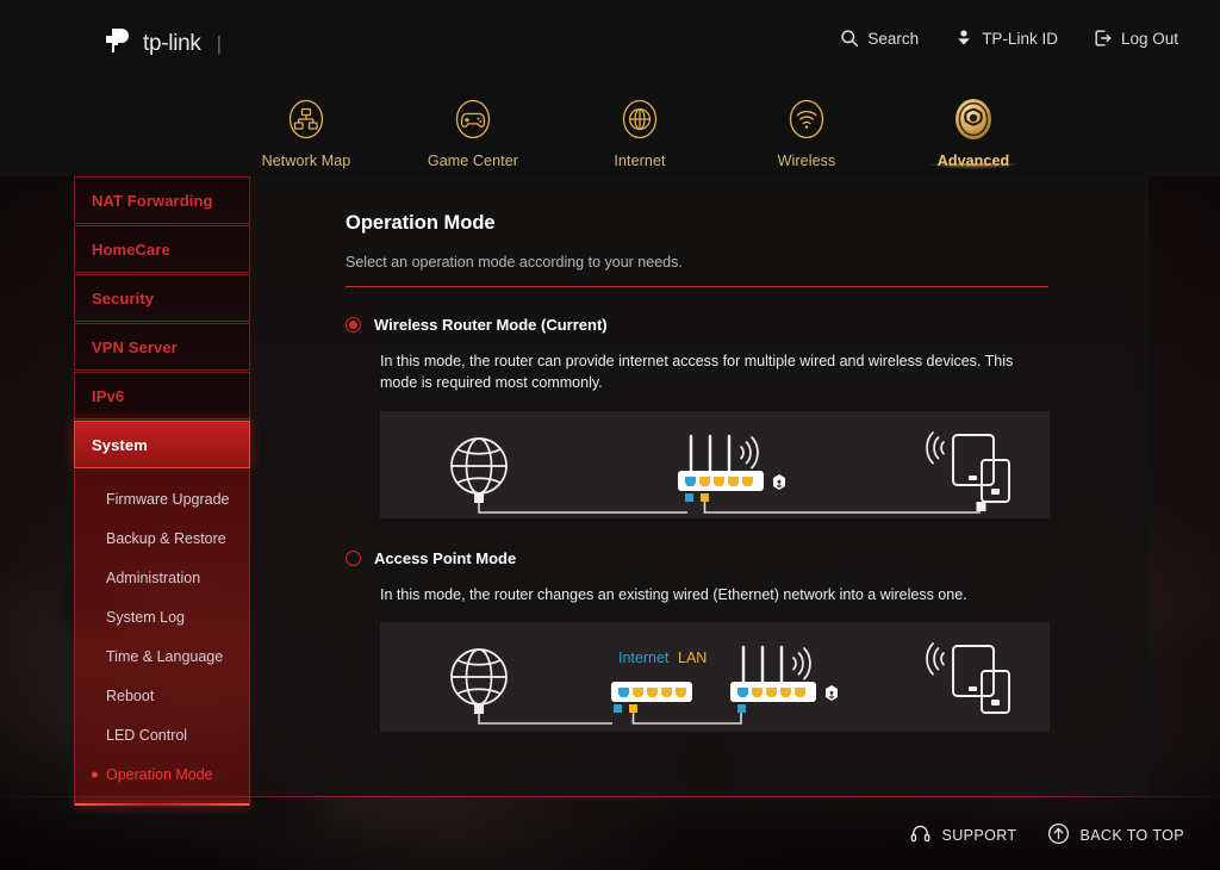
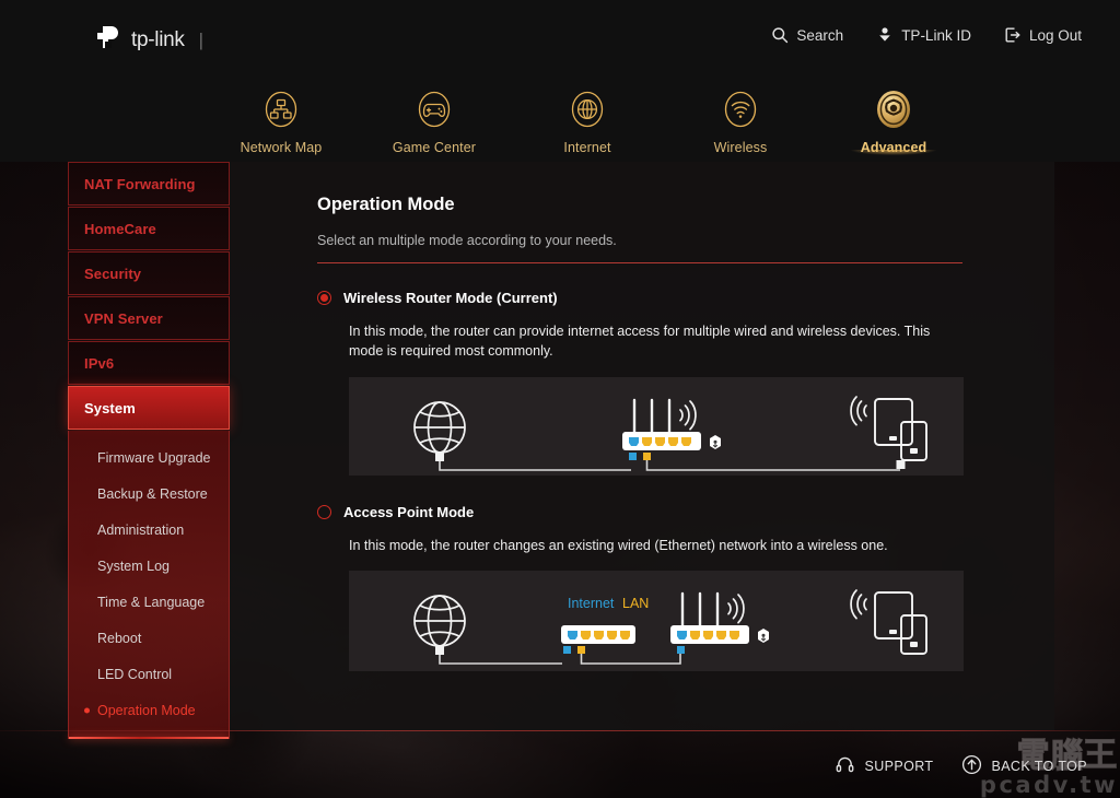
  tp-link
  |
  Search
  TP-Link ID
  Log Out
  Network Map
  Game Center
  Internet
  Wireless
  Advanced
  NAT Forwarding
  HomeCare
  Security
  VPN Server
  IPv6
  System
  Firmware Upgrade
  Backup & Restore
  Administration
  System Log
  Time & Language
  Reboot
  LED Control
  Operation Mode
  Operation Mode
- Select an operation mode according to your needs.
+ Select an multiple mode according to your needs.
  Wireless Router Mode (Current)
  In this mode, the router can provide internet access for multiple wired and wireless devices. This mode is required most commonly.
  Access Point Mode
  In this mode, the router changes an existing wired (Ethernet) network into a wireless one.
  Internet
  LAN
  SUPPORT
  BACK TO TOP
+ 電腦王
+ pcadv.tw
